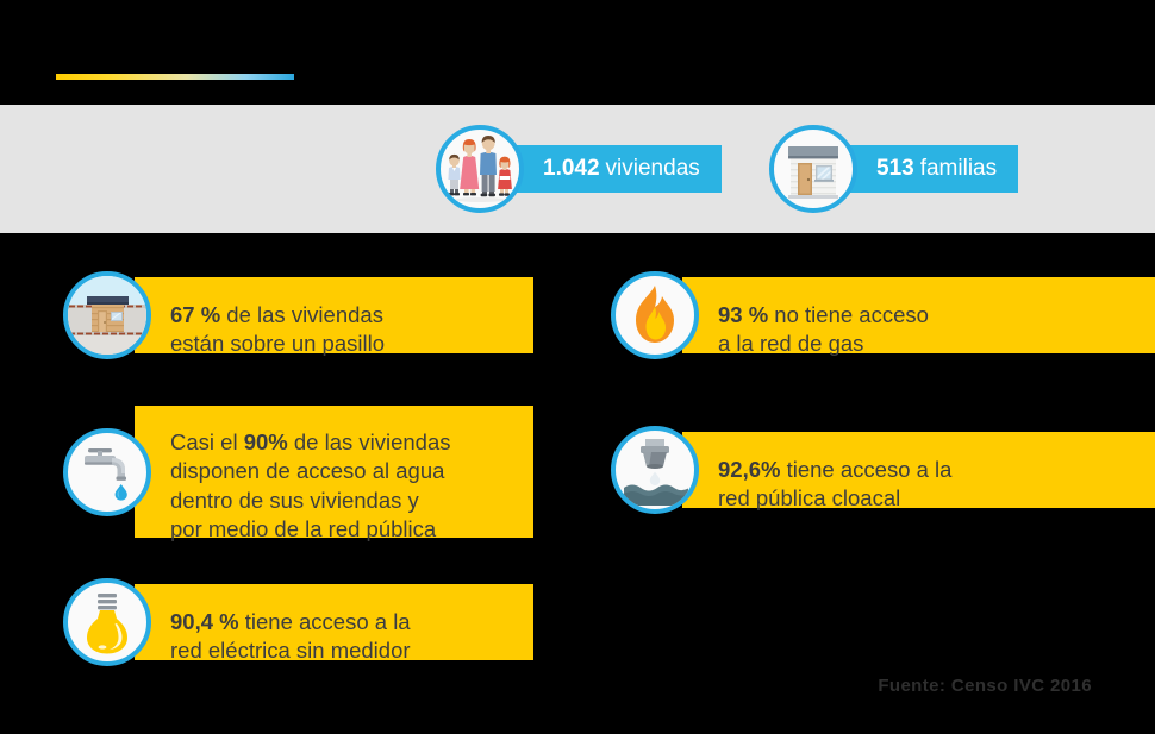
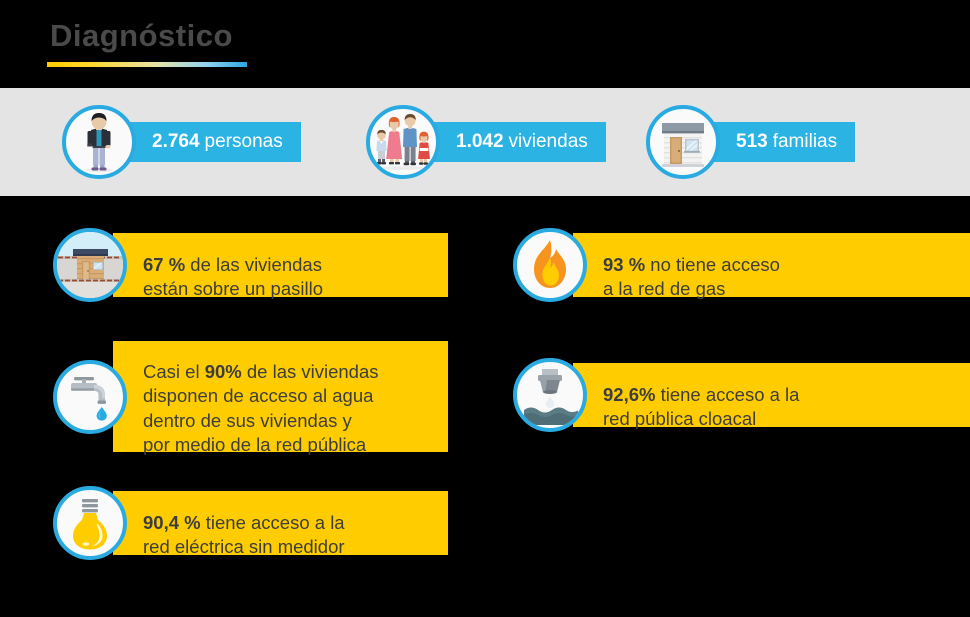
+ Diagnóstico
+ 2.764
+ personas
  1.042
  viviendas
  513
  familias
  67 % de las viviendas
  están sobre un pasillo
  93 % no tiene acceso
  a la red de gas
  Casi el 90% de las viviendas
  disponen de acceso al agua
  dentro de sus viviendas y
  por medio de la red pública
  92,6% tiene acceso a la
  red pública cloacal
  90,4 % tiene acceso a la
  red eléctrica sin medidor
- Fuente: Censo IVC 2016
